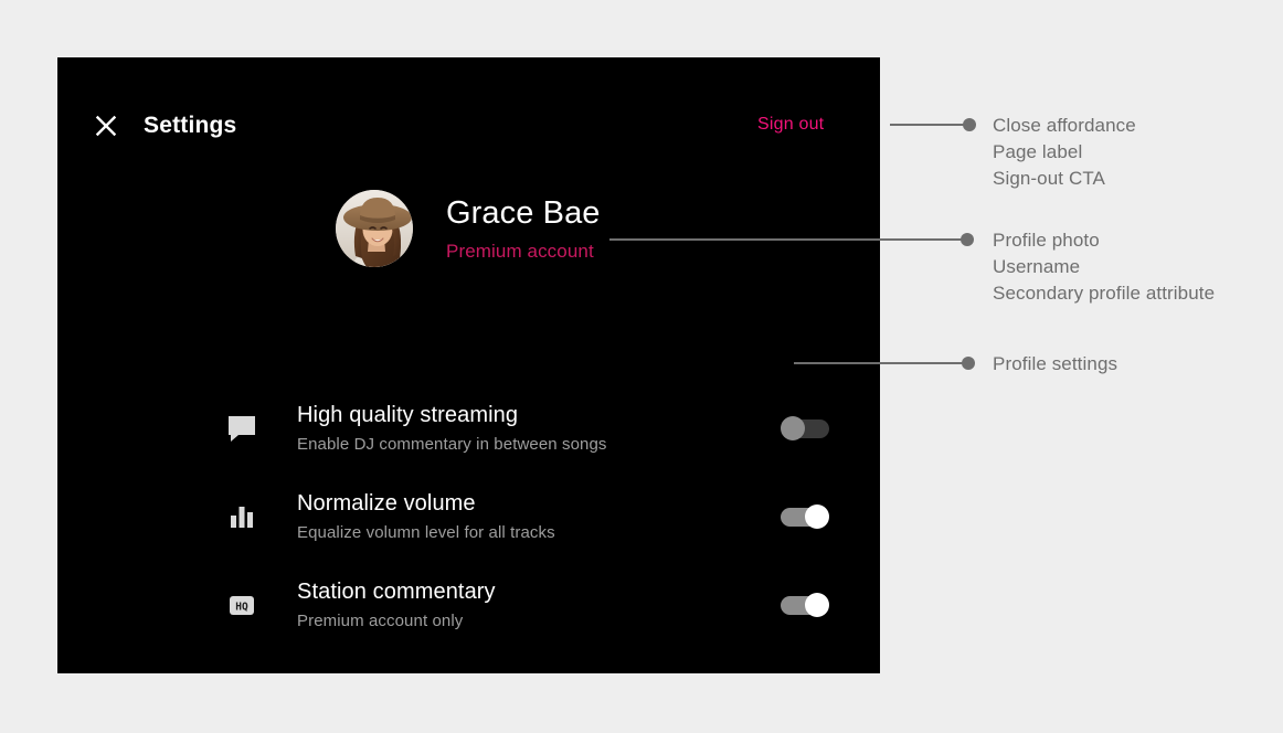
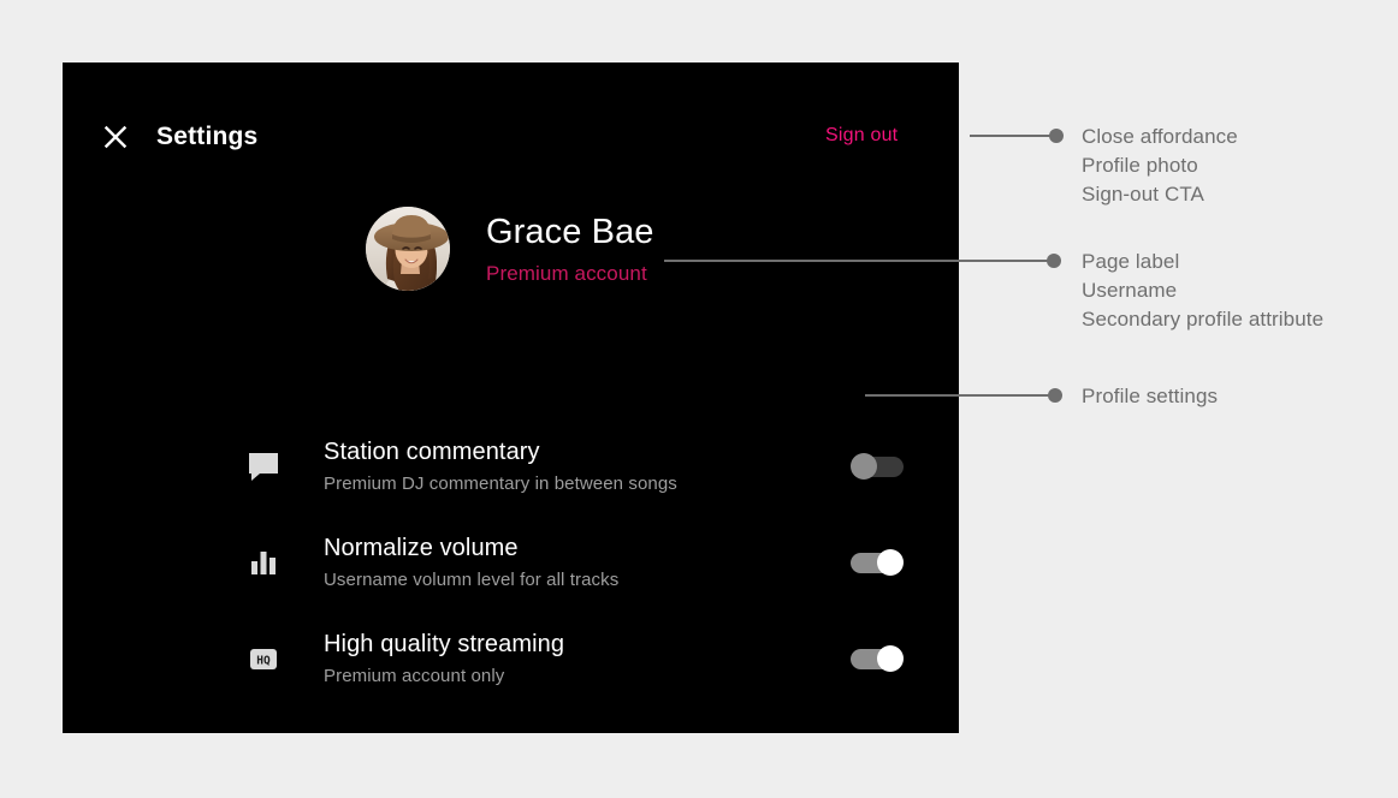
  Settings
  Sign out
  Grace Bae
  Premium account
- High quality streaming
+ Station commentary
- Enable DJ commentary in between songs
+ Premium DJ commentary in between songs
  Normalize volume
- Equalize volumn level for all tracks
+ Username volumn level for all tracks
  HQ
- Station commentary
+ High quality streaming
  Premium account only
  Close affordance
- Page label
+ Profile photo
  Sign-out CTA
- Profile photo
+ Page label
  Username
  Secondary profile attribute
  Profile settings
